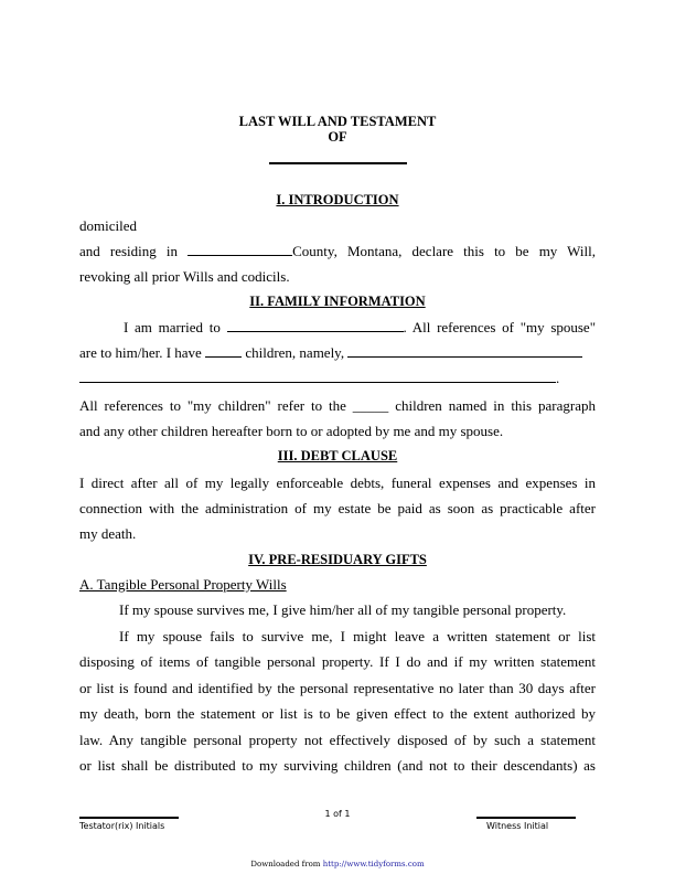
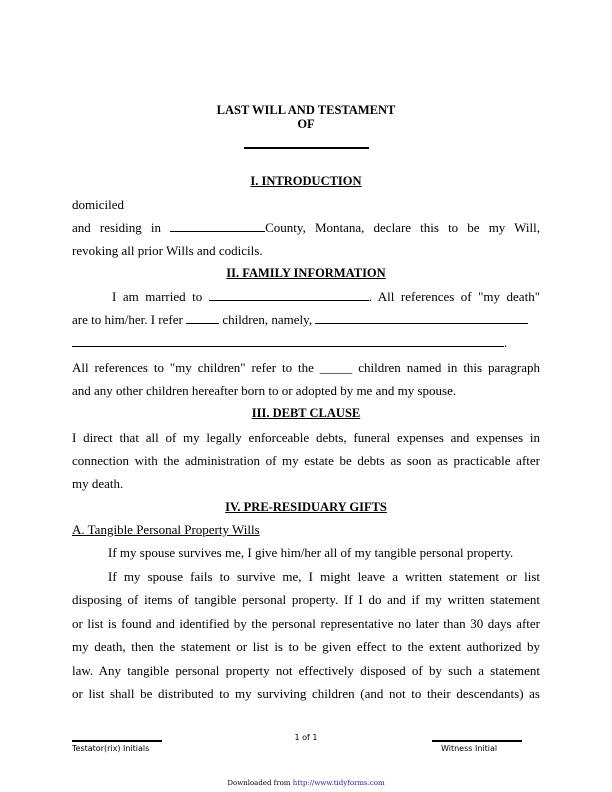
  LAST WILL AND TESTAMENT
  OF
  I. INTRODUCTION
  domiciled
  and residing in County, Montana, declare this to be my Will,
  revoking all prior Wills and codicils.
  II. FAMILY INFORMATION
- I am married to . All references of "my spouse"
+ I am married to . All references of "my death"
- are to him/her. I have children, namely,
+ are to him/her. I refer children, namely,
  .
  All references to "my children" refer to the _____ children named in this paragraph
  and any other children hereafter born to or adopted by me and my spouse.
  III. DEBT CLAUSE
- I direct after all of my legally enforceable debts, funeral expenses and expenses in
+ I direct that all of my legally enforceable debts, funeral expenses and expenses in
- connection with the administration of my estate be paid as soon as practicable after
+ connection with the administration of my estate be debts as soon as practicable after
  my death.
  IV. PRE-RESIDUARY GIFTS
  A. Tangible Personal Property Wills
  If my spouse survives me, I give him/her all of my tangible personal property.
  If my spouse fails to survive me, I might leave a written statement or list
  disposing of items of tangible personal property. If I do and if my written statement
  or list is found and identified by the personal representative no later than 30 days after
- my death, born the statement or list is to be given effect to the extent authorized by
+ my death, then the statement or list is to be given effect to the extent authorized by
  law. Any tangible personal property not effectively disposed of by such a statement
  or list shall be distributed to my surviving children (and not to their descendants) as
  Testator(rix) Initials
  1 of 1
  Witness Initial
  Downloaded from http://www.tidyforms.com
